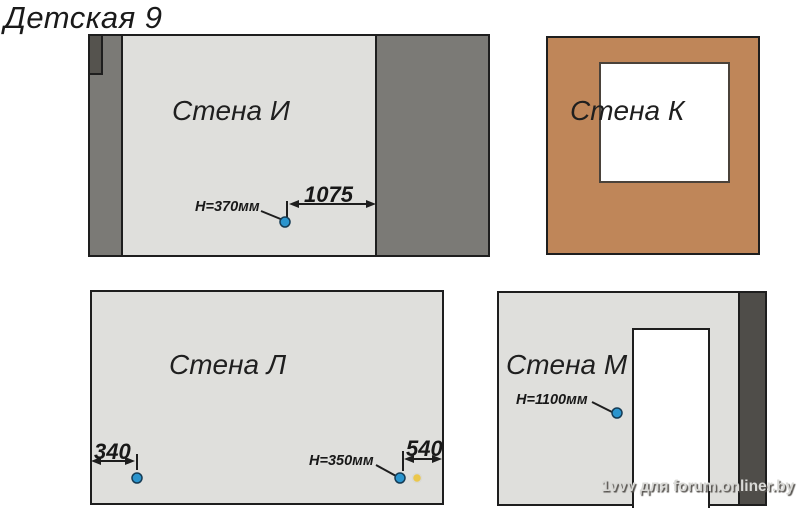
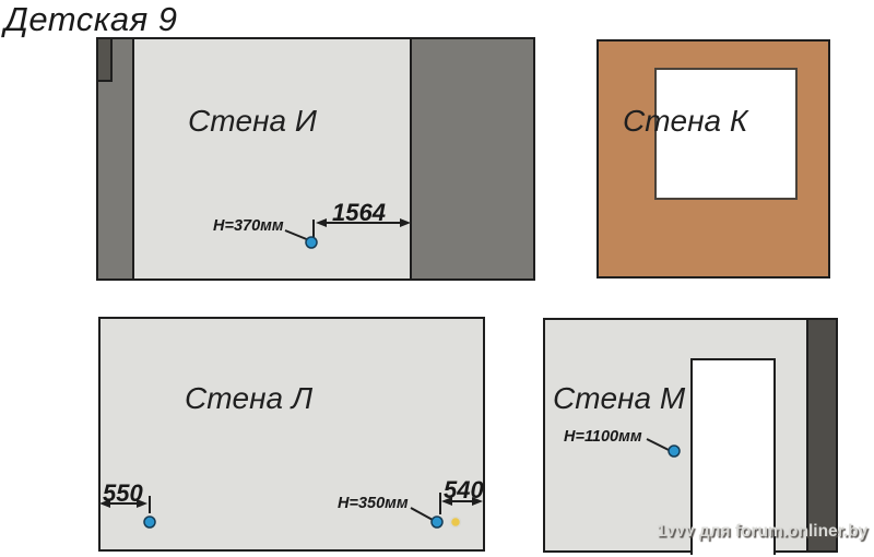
  Детская 9
  Стена И
  Стена К
  Стена Л
  Стена М
  H=370мм
- 1075
+ 1564
- 340
+ 550
  H=350мм
  540
  H=1100мм
  1vvv для forum.onliner.by
